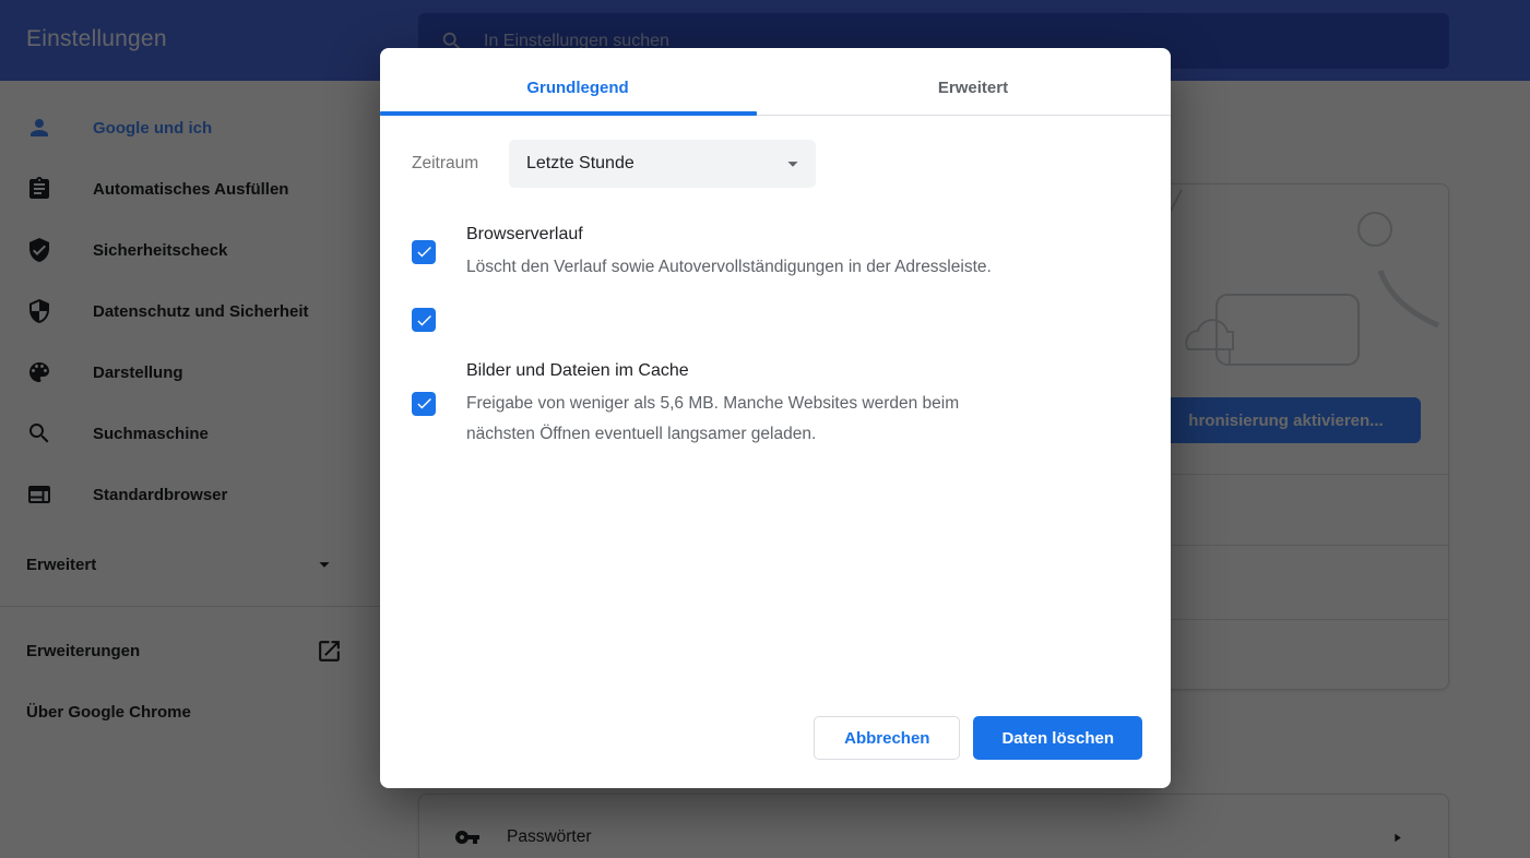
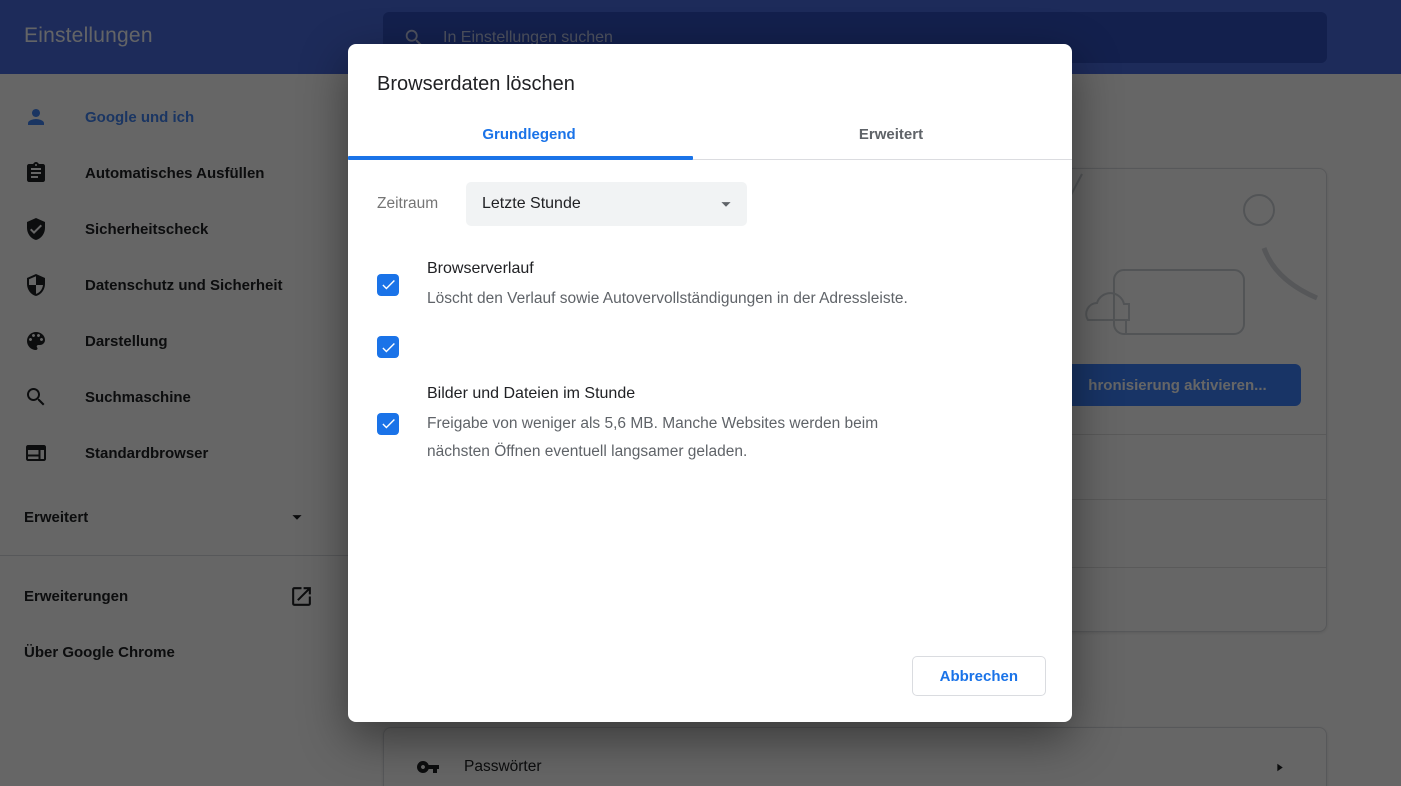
  Einstellungen
  In Einstellungen suchen
  Google und ich
  Automatisches Ausfüllen
  Sicherheitscheck
  Datenschutz und Sicherheit
  Darstellung
  Suchmaschine
  Standardbrowser
  Erweitert
  Erweiterungen
  Über Google Chrome
  hronisierung aktivieren...
  Passwörter
+ Browserdaten löschen
  Grundlegend
  Erweitert
  Zeitraum
  Letzte Stunde
  Browserverlauf
  Löscht den Verlauf sowie Autovervollständigungen in der Adressleiste.
- Bilder und Dateien im Cache
+ Bilder und Dateien im Stunde
  Freigabe von weniger als 5,6 MB. Manche Websites werden beim
  nächsten Öffnen eventuell langsamer geladen.
  Abbrechen
- Daten löschen
